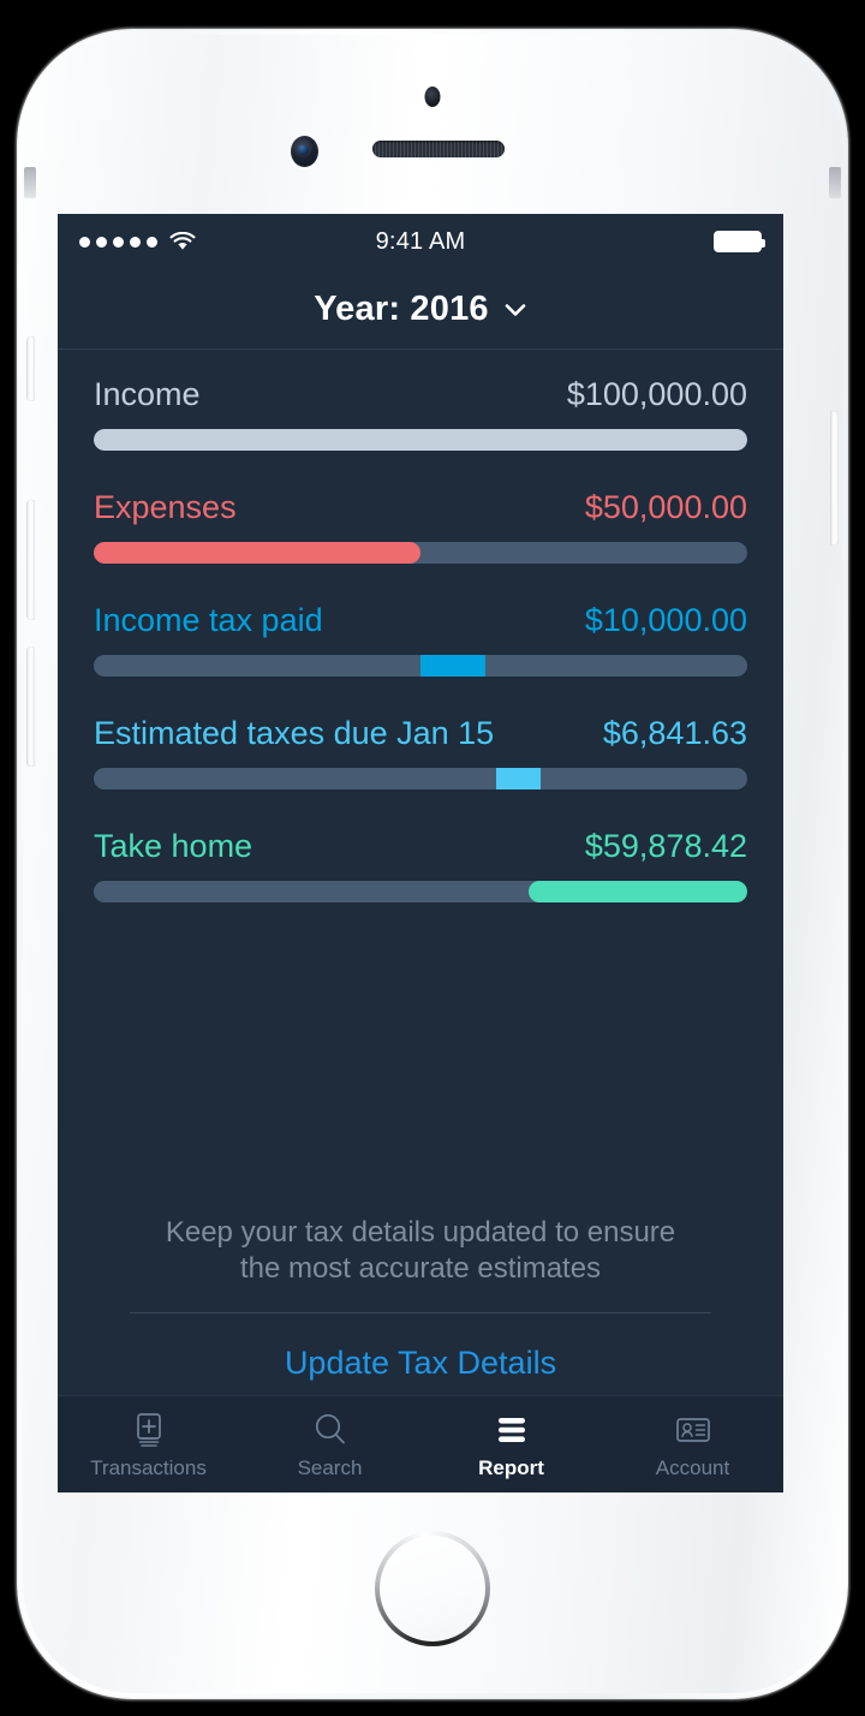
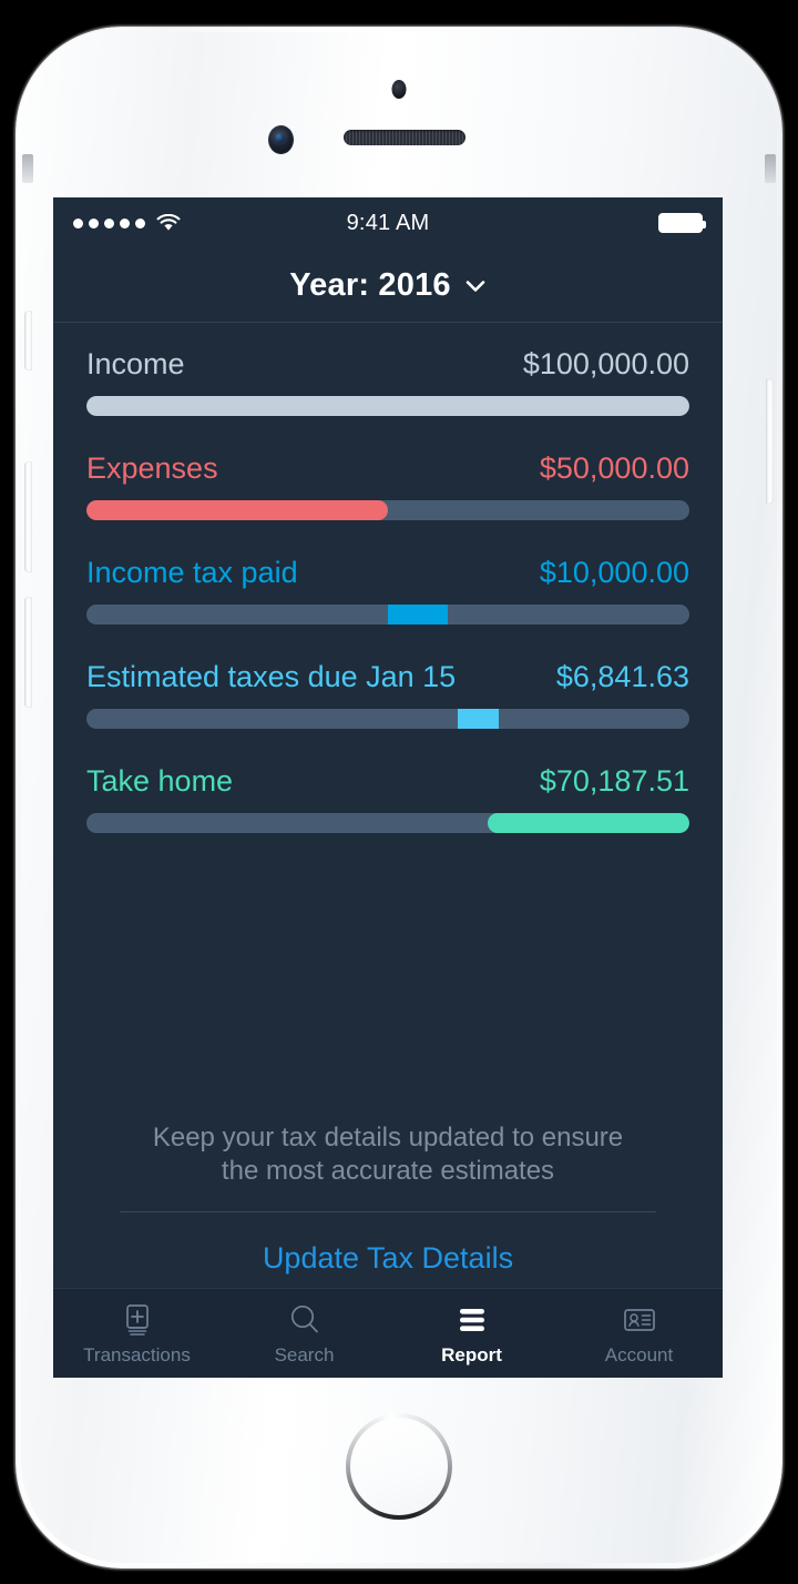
  9:41 AM
  Year: 2016
  Income
  $100,000.00
  Expenses
  $50,000.00
  Income tax paid
  $10,000.00
  Estimated taxes due Jan 15
  $6,841.63
  Take home
- $59,878.42
+ $70,187.51
  Keep your tax details updated to ensure
  the most accurate estimates
  Update Tax Details
  Transactions
  Search
  Report
  Account
